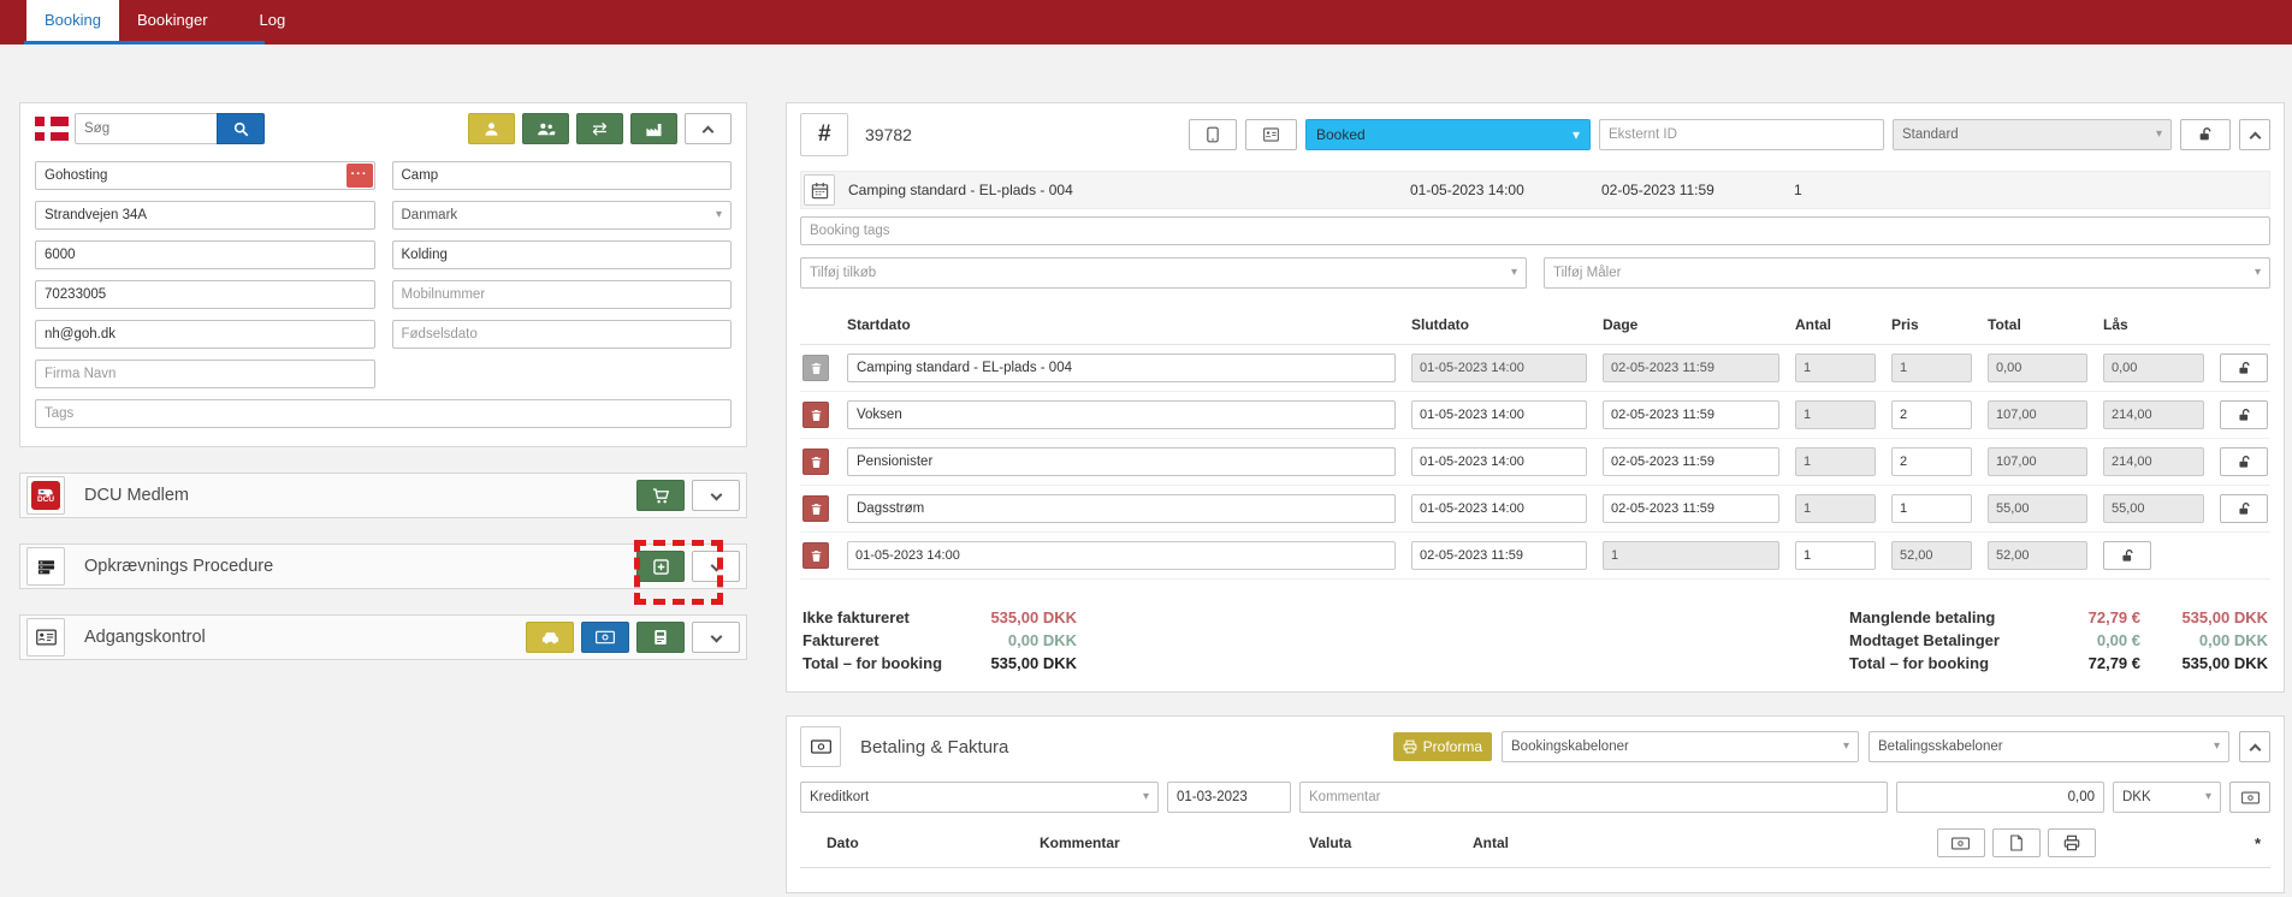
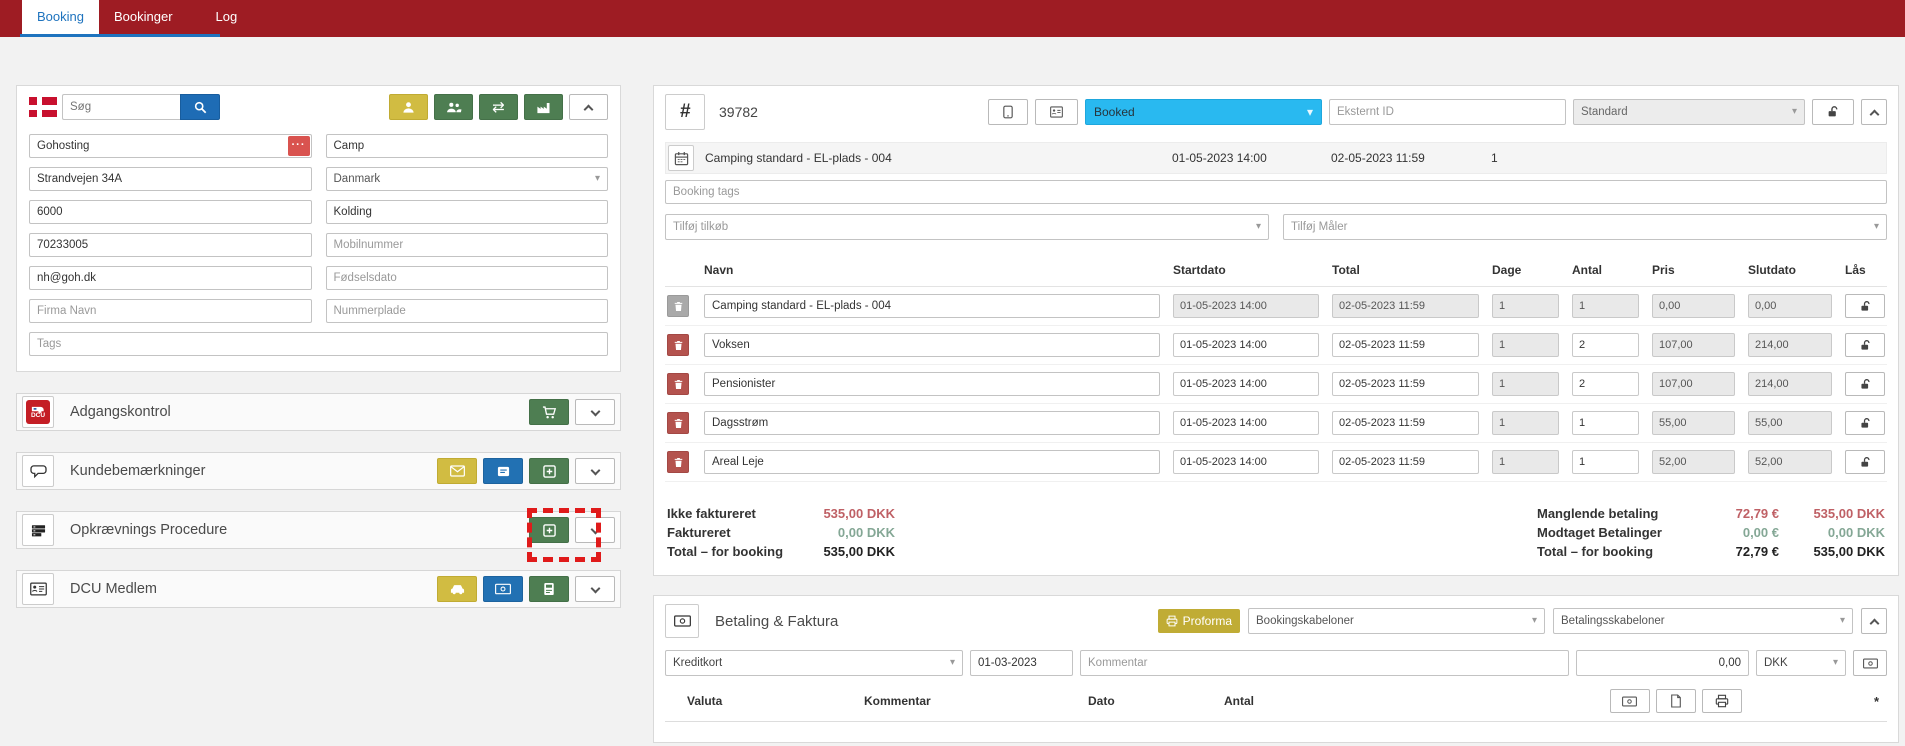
  Booking
  Bookinger
  Log
  Søg
  ⇄
  Gohosting
  ···
  Camp
  Strandvejen 34A
  Danmark
  ▾
  6000
  Kolding
  70233005
  Mobilnummer
  nh@goh.dk
  Fødselsdato
  Firma Navn
+ Nummerplade
  Tags
- DCU Medlem
+ Adgangskontrol
+ Kundebemærkninger
  Opkrævnings Procedure
- Adgangskontrol
+ DCU Medlem
  #
  39782
  Booked
  ▾
  Eksternt ID
  Standard
  ▾
  Camping standard - EL-plads - 004
  01-05-2023 14:00
  02-05-2023 11:59
  1
  Booking tags
  Tilføj tilkøb
  ▾
  Tilføj Måler
  ▾
+ Navn
  Startdato
- Slutdato
+ Total
  Dage
  Antal
  Pris
- Total
+ Slutdato
  Lås
  Camping standard - EL-plads - 004
  01-05-2023 14:00
  02-05-2023 11:59
  1
  1
  0,00
  0,00
  Voksen
  01-05-2023 14:00
  02-05-2023 11:59
  1
  2
  107,00
  214,00
  Pensionister
  01-05-2023 14:00
  02-05-2023 11:59
  1
  2
  107,00
  214,00
  Dagsstrøm
  01-05-2023 14:00
  02-05-2023 11:59
  1
  1
  55,00
  55,00
+ Areal Leje
  01-05-2023 14:00
  02-05-2023 11:59
  1
  1
  52,00
  52,00
  Ikke faktureret
  535,00 DKK
  Faktureret
  0,00 DKK
  Total – for booking
  535,00 DKK
  Manglende betaling
  72,79 €
  535,00 DKK
  Modtaget Betalinger
  0,00 €
  0,00 DKK
  Total – for booking
  72,79 €
  535,00 DKK
  Betaling & Faktura
  Proforma
  Bookingskabeloner
  ▾
  Betalingsskabeloner
  ▾
  Kreditkort
  ▾
  01-03-2023
  Kommentar
  0,00
  DKK
  ▾
- Dato
+ Valuta
  Kommentar
- Valuta
+ Dato
  Antal
  *
